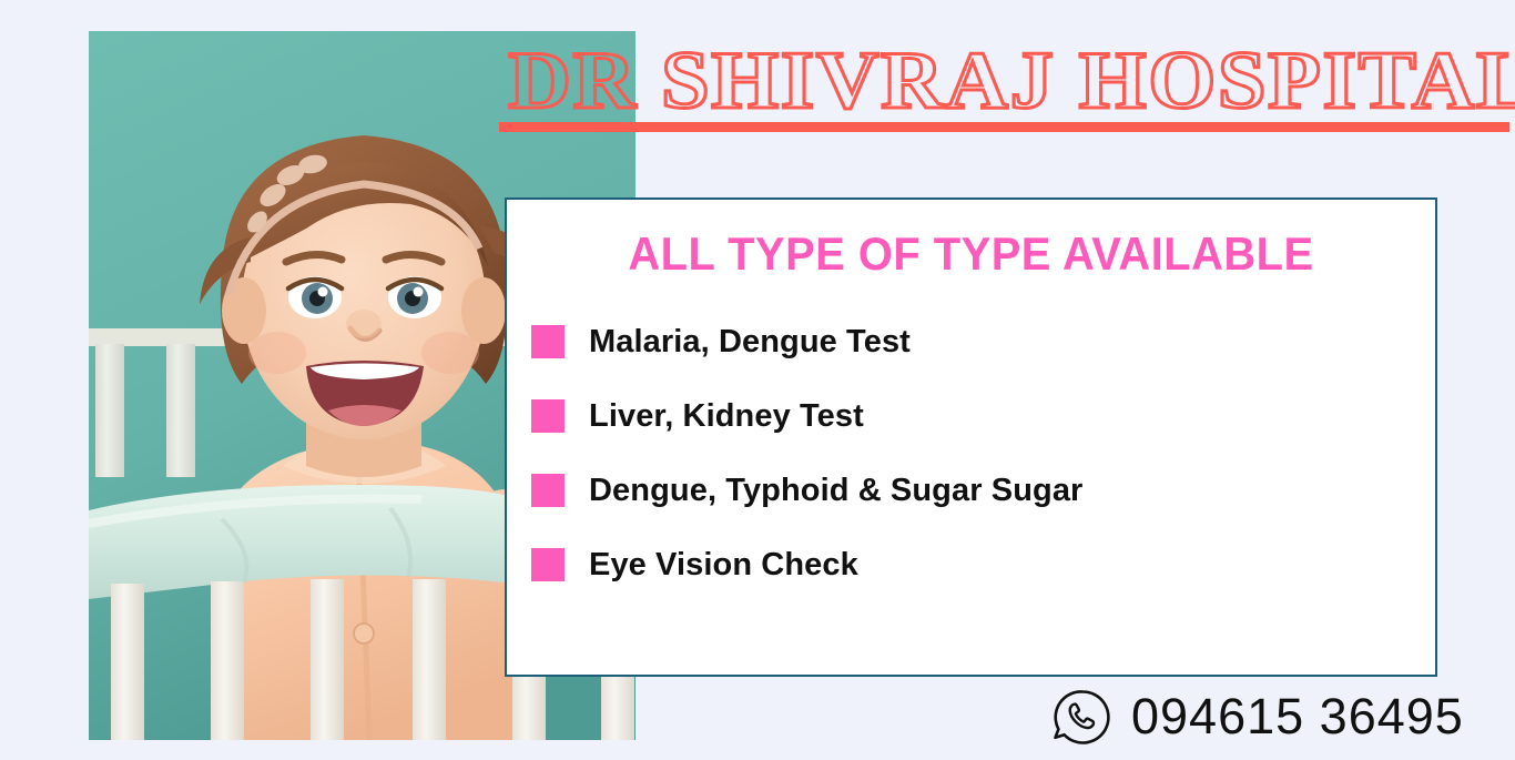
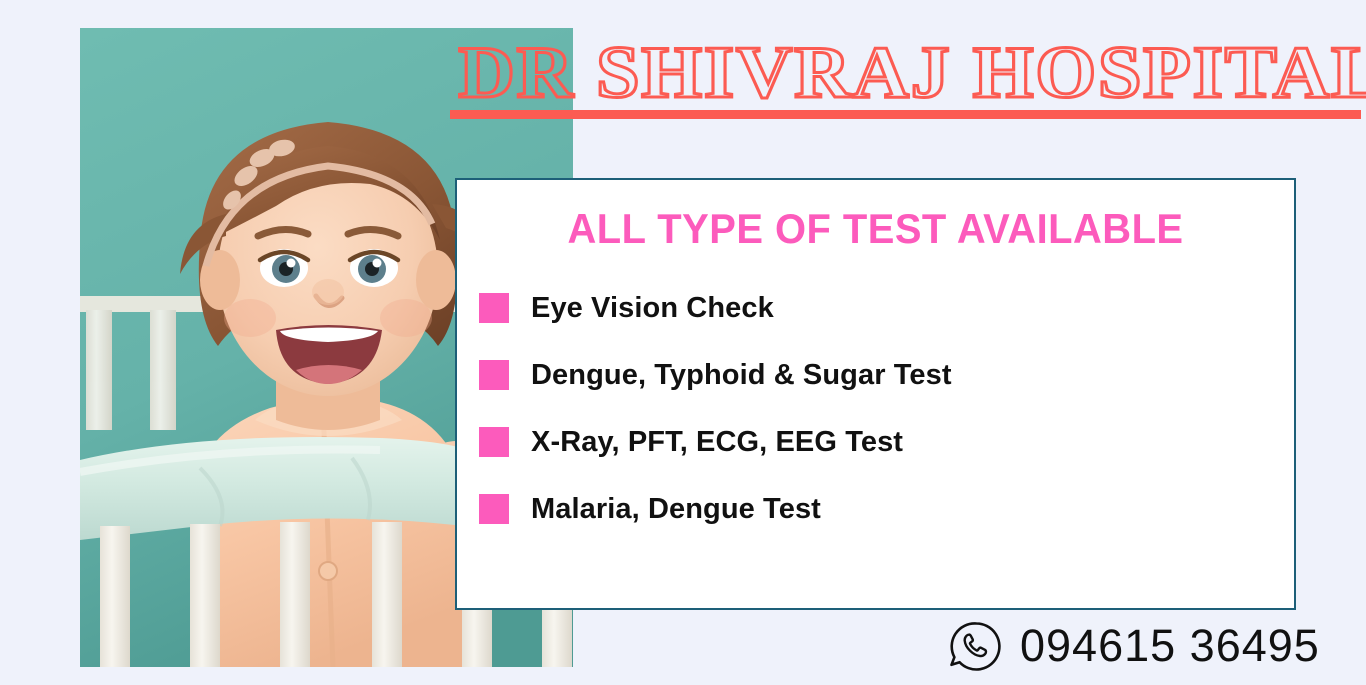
  DR SHIVRAJ HOSPITAL
- ALL TYPE OF TYPE AVAILABLE
+ ALL TYPE OF TEST AVAILABLE
- Malaria, Dengue Test
+ Eye Vision Check
- Liver, Kidney Test
- Dengue, Typhoid & Sugar Sugar
+ Dengue, Typhoid & Sugar Test
+ X-Ray, PFT, ECG, EEG Test
- Eye Vision Check
+ Malaria, Dengue Test
  094615 36495
